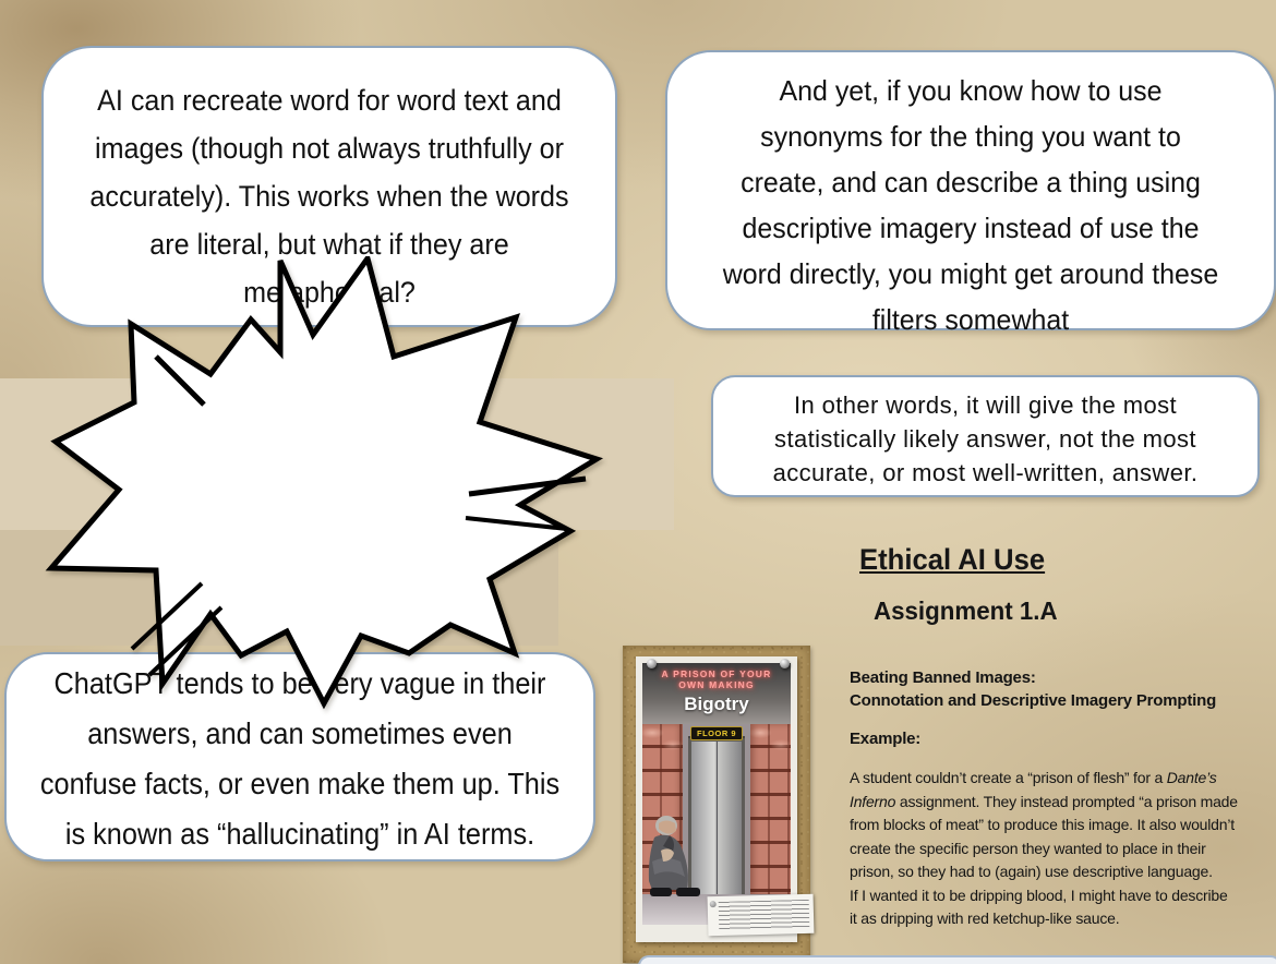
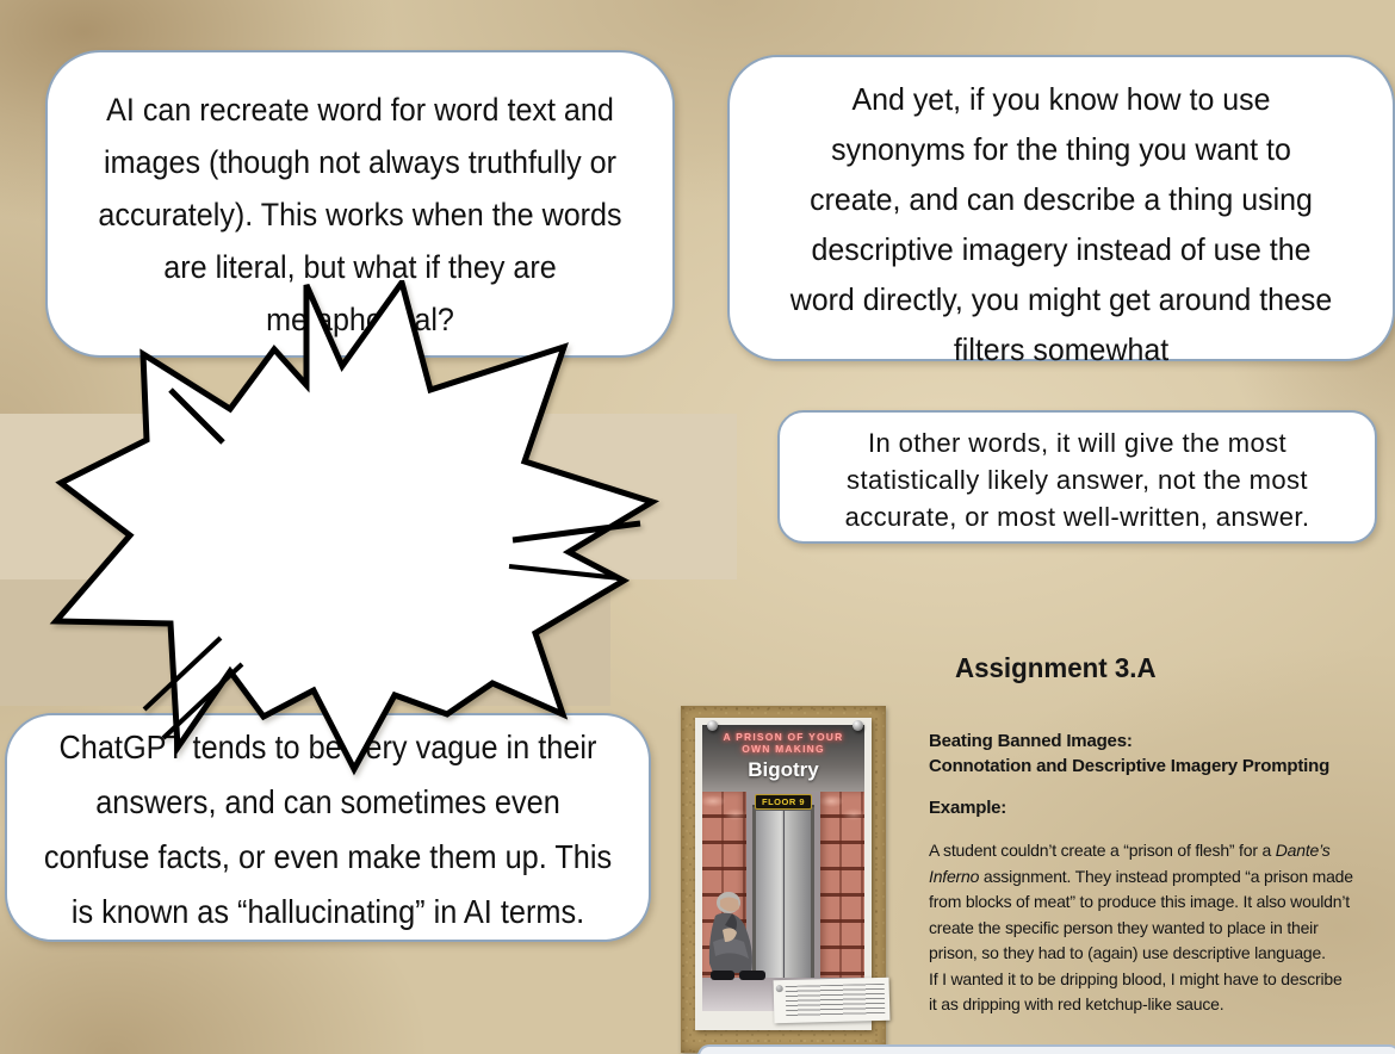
  AI can recreate word for word text and
  images (though not always truthfully or
  accurately). This works when the words
  are literal, but what if they are
  And yet, if you know how to use
  synonyms for the thing you want to
  create, and can describe a thing using
  descriptive imagery instead of use the
  word directly, you might get around these
  filters somewhat
  In other words, it will give the most
  statistically likely answer, not the most
  accurate, or most well-written, answer.
  ChatGP tends to beery vague in their
  answers, and can sometimes even
  confuse facts, or even make them up. This
  is known as “hallucinating” in AI terms.
- Ethical AI Use
- Assignment 1.A
+ Assignment 3.A
  Beating Banned Images:
  Connotation and Descriptive Imagery Prompting
  Example:
  A student couldn’t create a “prison of flesh” for a Dante’s
  Inferno assignment. They instead prompted “a prison made
  from blocks of meat” to produce this image. It also wouldn’t
  create the specific person they wanted to place in their
  prison, so they had to (again) use descriptive language.
  If I wanted it to be dripping blood, I might have to describe
  it as dripping with red ketchup-like sauce.
  A PRISON OF YOUR
  OWN MAKING
  Bigotry
  FLOOR 9
